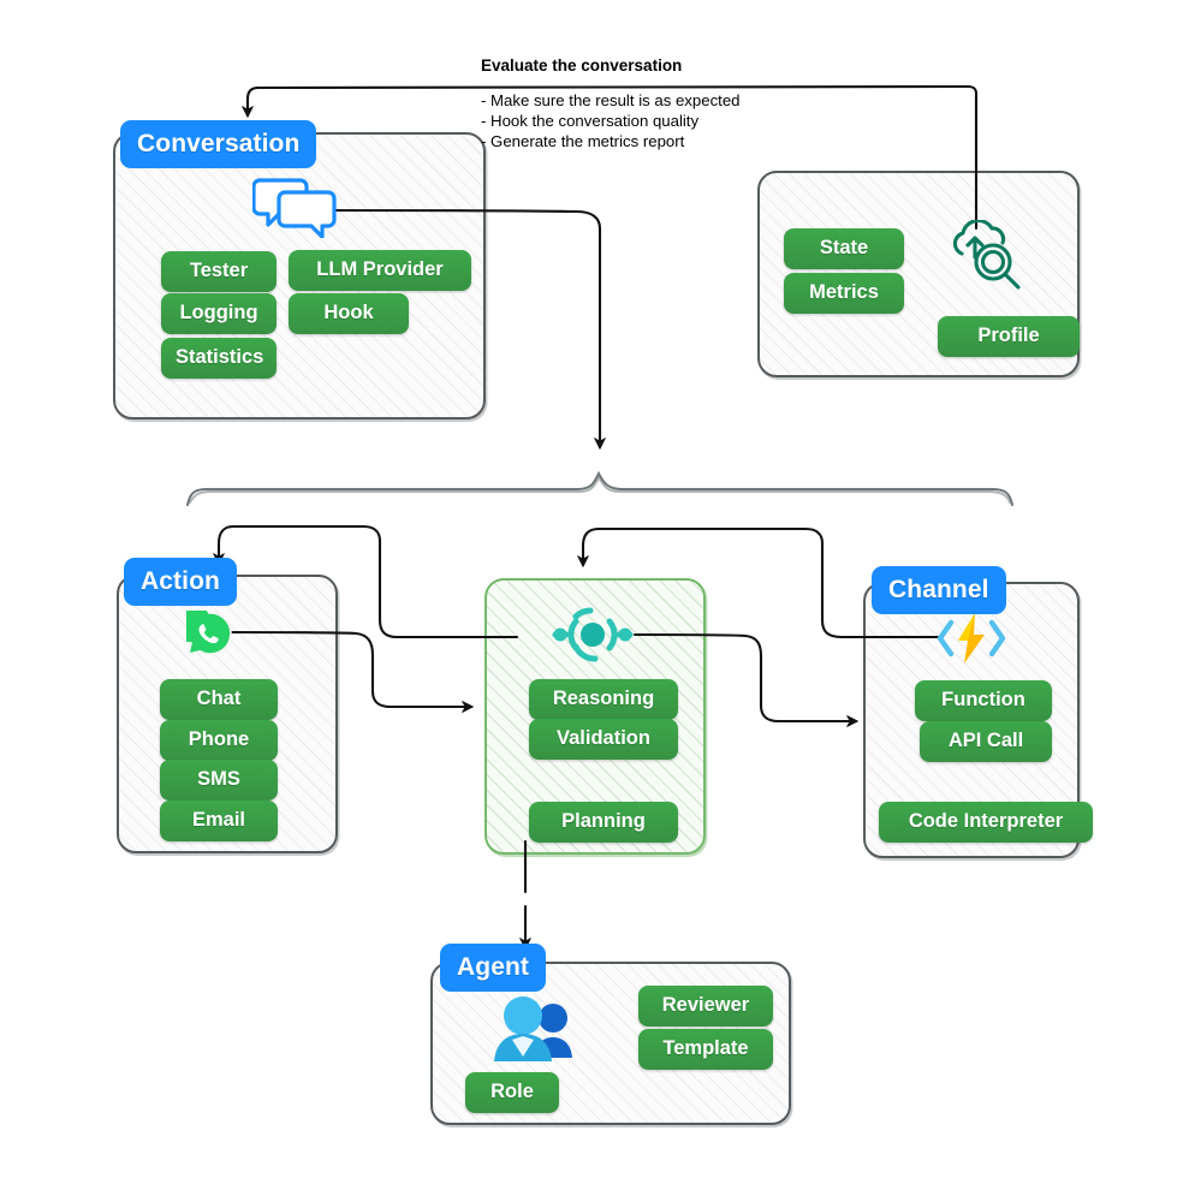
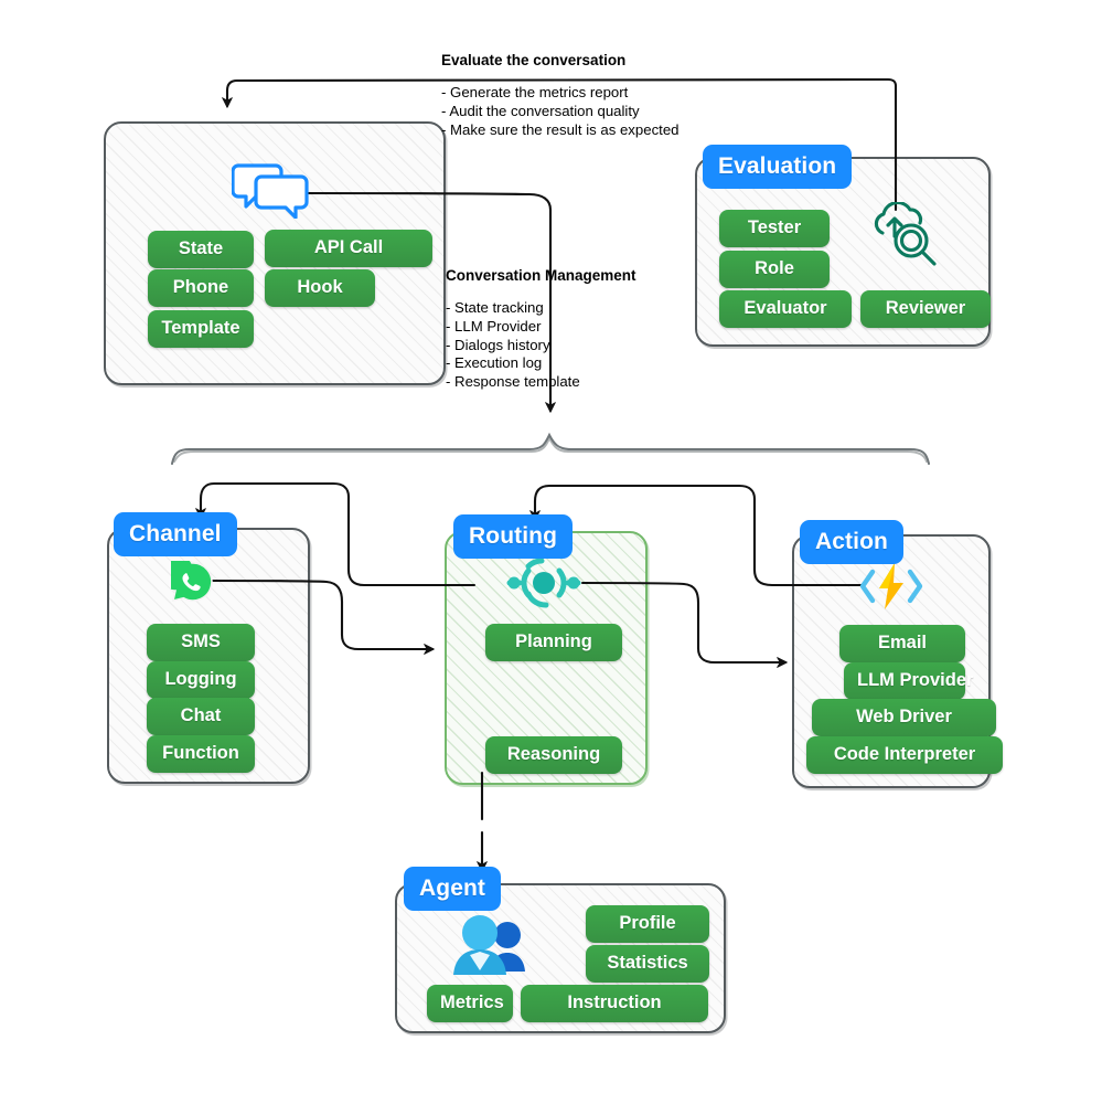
- Conversation
- Tester
+ State
- LLM Provider
+ API Call
- Logging
+ Phone
  Hook
- Statistics
+ Template
+ Evaluation
- State
+ Tester
- Metrics
+ Role
+ Evaluator
- Profile
+ Reviewer
  Evaluate the conversation
- - Make sure the result is as expected
+ - Generate the metrics report
- - Hook the conversation quality
+ - Audit the conversation quality
- - Generate the metrics report
+ - Make sure the result is as expected
+ Conversation Management
+ - State tracking
+ - LLM Provider
+ - Dialogs history
+ - Execution log
+ - Response template
- Action
+ Channel
- Chat
+ SMS
- Phone
+ Logging
- SMS
+ Chat
- Email
+ Function
+ Routing
- Reasoning
+ Planning
- Validation
- Planning
+ Reasoning
- Channel
+ Action
- Function
+ Email
- API Call
+ LLM Provider
+ Web Driver
  Code Interpreter
  Agent
- Reviewer
+ Profile
- Template
+ Statistics
- Role
+ Metrics
+ Instruction
